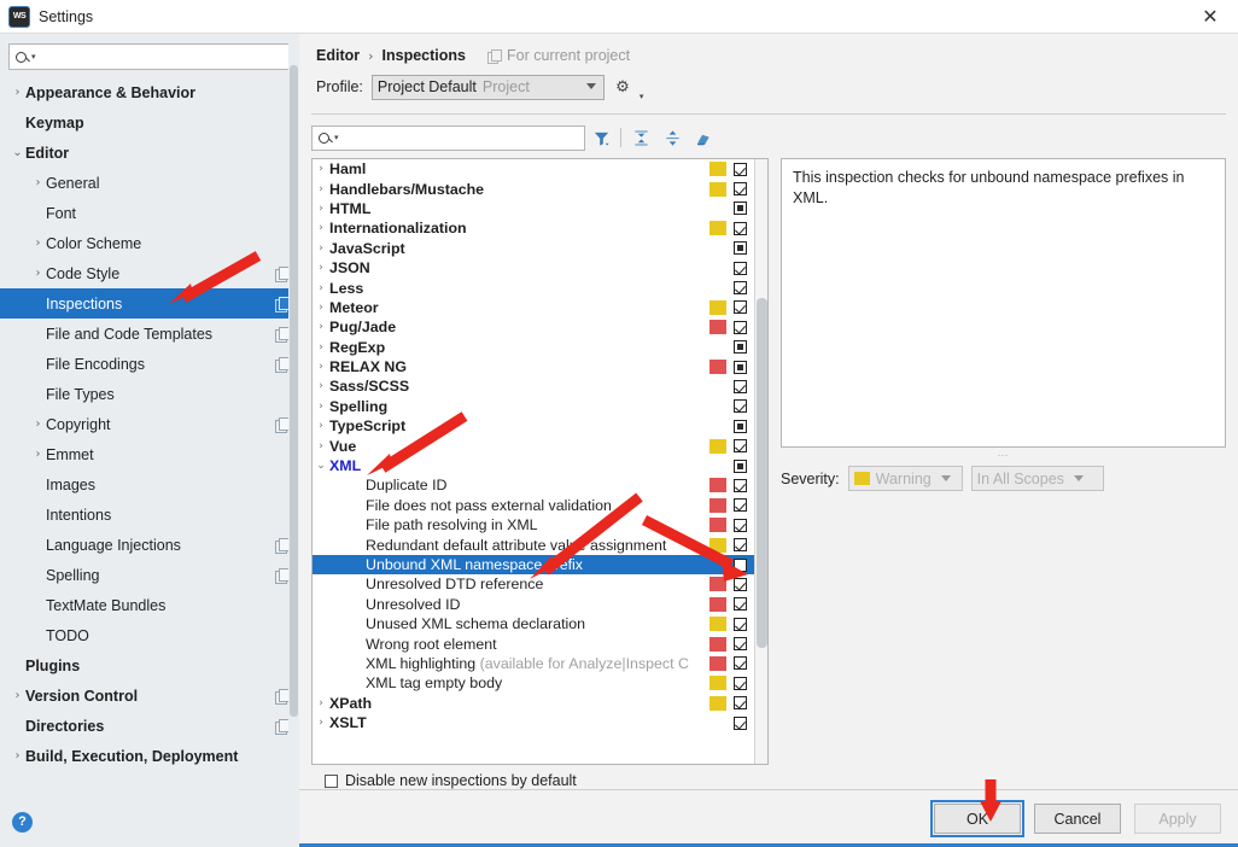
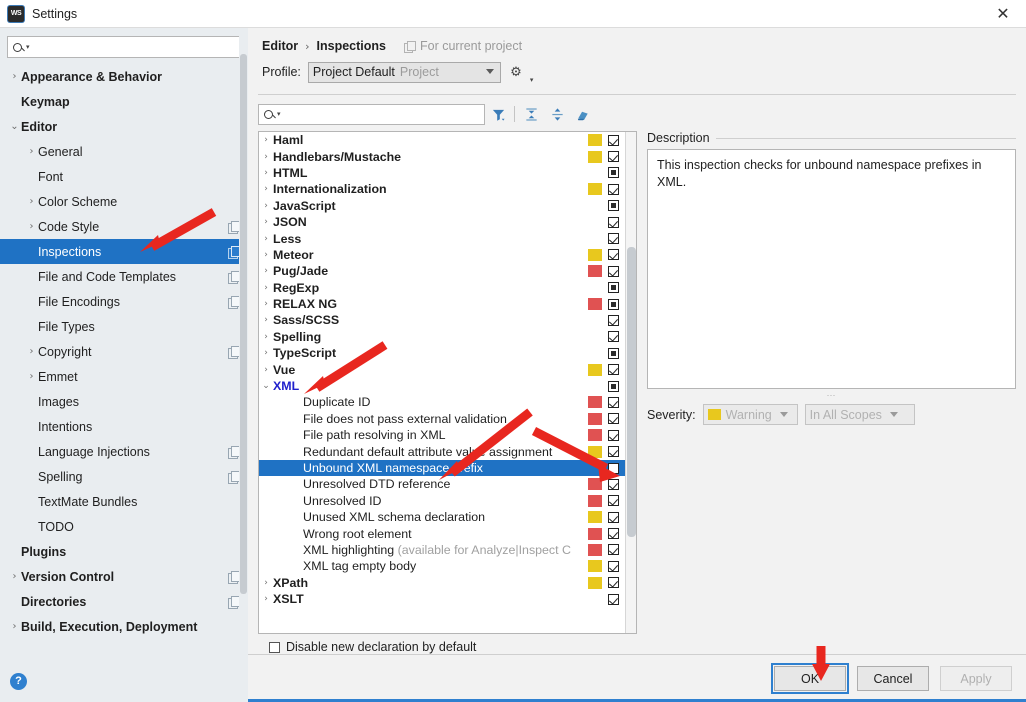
  Settings
  ✕
  ›
  Appearance & Behavior
  Keymap
  ⌄
  Editor
  ›
  General
  Font
  ›
  Color Scheme
  ›
  Code Style
  Inspections
  File and Code Templates
  File Encodings
  File Types
  ›
  Copyright
  ›
  Emmet
  Images
  Intentions
  Language Injections
  Spelling
  TextMate Bundles
  TODO
  Plugins
  ›
  Version Control
  Directories
  ›
  Build, Execution, Deployment
  ?
  Editor
  ›
  Inspections
  For current project
  Profile:
  Project Default
  Project
  ⚙
  ›
  Haml
  ›
  Handlebars/Mustache
  ›
  HTML
  ›
  Internationalization
  ›
  JavaScript
  ›
  JSON
  ›
  Less
  ›
  Meteor
  ›
  Pug/Jade
  ›
  RegExp
  ›
  RELAX NG
  ›
  Sass/SCSS
  ›
  Spelling
  ›
  TypeScript
  ›
  Vue
  ⌄
  XML
  Duplicate ID
  File does not pass external validation
  File path resolving in XML
  Redundant default attribute val assignment
  Unbound XML namespaceefix
  Unresolved DTD reference
  Unresolved ID
  Unused XML schema declaration
  Wrong root element
  XML highlighting (available for Analyze|Inspect C
  XML tag empty body
  ›
  XPath
  ›
  XSLT
+ Description
  This inspection checks for unbound namespace prefixes in XML.
  ⋯
  Severity:
  Warning
  In All Scopes
- Disable new inspections by default
+ Disable new declaration by default
  OK
  Cancel
  Apply
